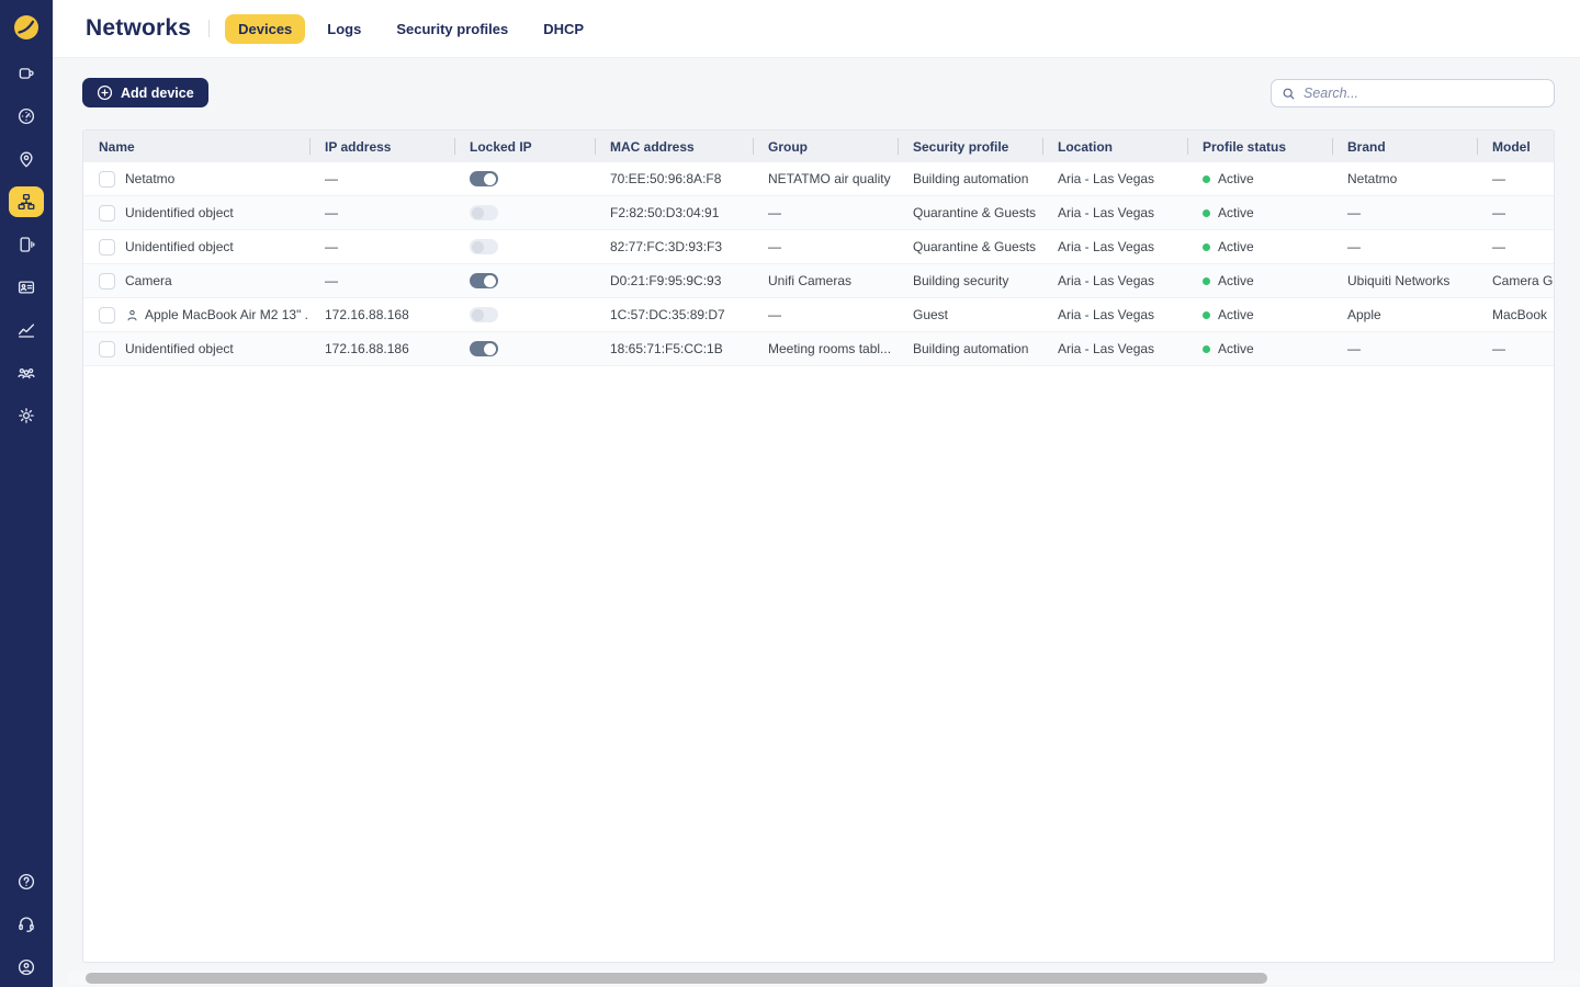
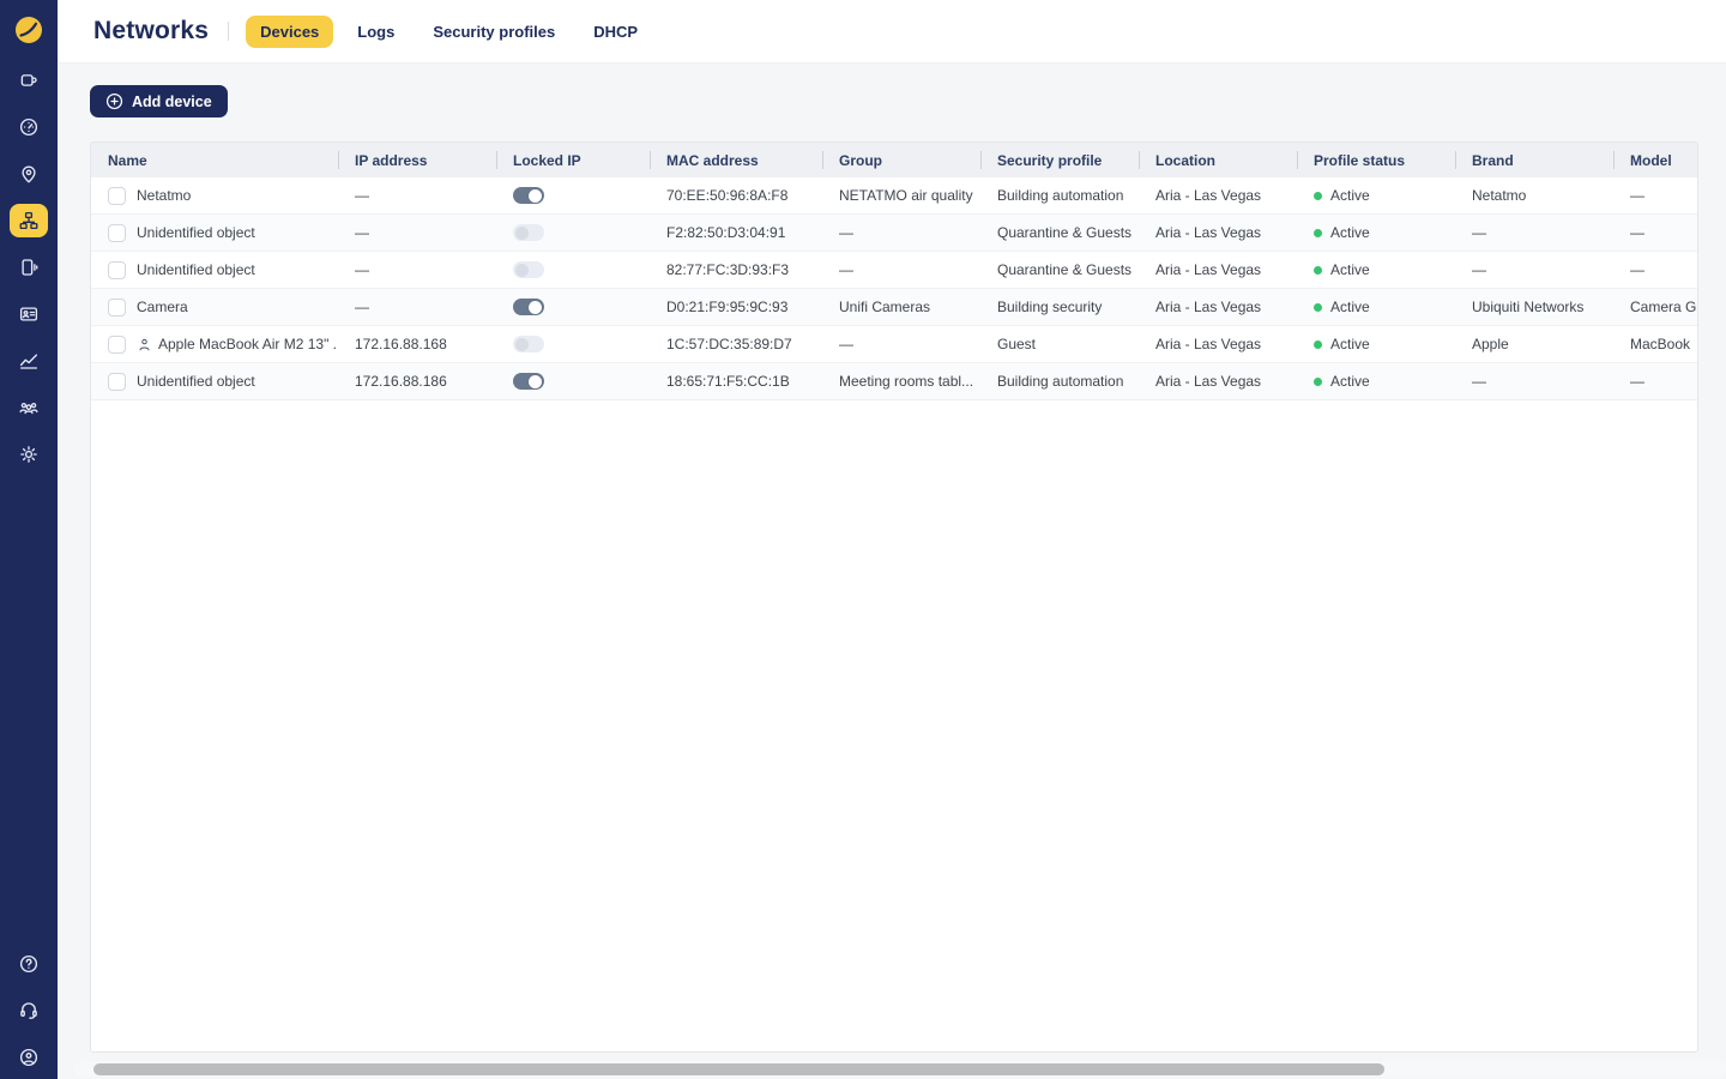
  Networks
  Devices
  Logs
  Security profiles
  DHCP
  Add device
- Search...
  Name
  IP address
  Locked IP
  MAC address
  Group
  Security profile
  Location
  Profile status
  Brand
  Model
  Netatmo
  —
  70:EE:50:96:8A:F8
  NETATMO air quality
  Building automation
  Aria - Las Vegas
  Active
  Netatmo
  —
  Unidentified object
  —
  F2:82:50:D3:04:91
  —
  Quarantine & Guests
  Aria - Las Vegas
  Active
  —
  —
  Unidentified object
  —
  82:77:FC:3D:93:F3
  —
  Quarantine & Guests
  Aria - Las Vegas
  Active
  —
  —
  Camera
  —
  D0:21:F9:95:9C:93
  Unifi Cameras
  Building security
  Aria - Las Vegas
  Active
  Ubiquiti Networks
  Camera G
  Apple MacBook Air M2 13" .
  172.16.88.168
  1C:57:DC:35:89:D7
  —
  Guest
  Aria - Las Vegas
  Active
  Apple
  MacBook
  Unidentified object
  172.16.88.186
  18:65:71:F5:CC:1B
  Meeting rooms tabl...
  Building automation
  Aria - Las Vegas
  Active
  —
  —
